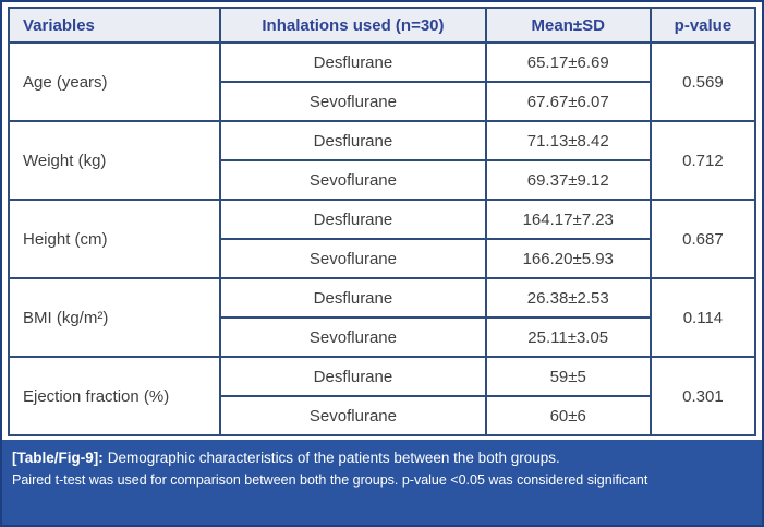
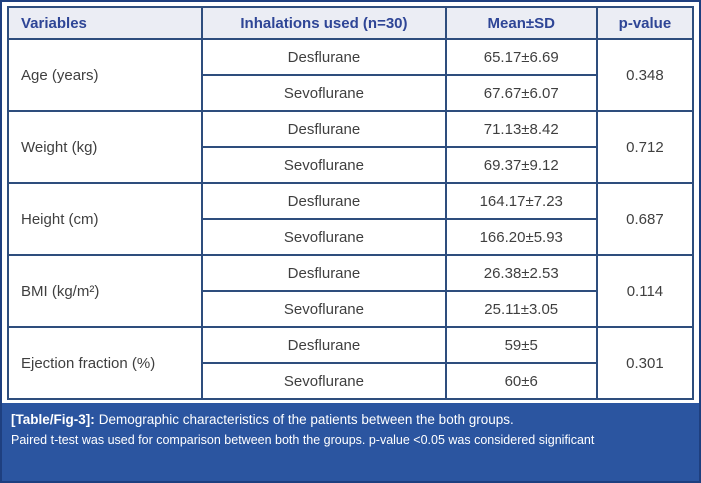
  Variables	Inhalations used (n=30)	Mean±SD	p-value
- Age (years)	Desflurane	65.17±6.69	0.569
+ Age (years)	Desflurane	65.17±6.69	0.348
  Sevoflurane	67.67±6.07
  Weight (kg)	Desflurane	71.13±8.42	0.712
  Sevoflurane	69.37±9.12
  Height (cm)	Desflurane	164.17±7.23	0.687
  Sevoflurane	166.20±5.93
  BMI (kg/m²)	Desflurane	26.38±2.53	0.114
  Sevoflurane	25.11±3.05
  Ejection fraction (%)	Desflurane	59±5	0.301
  Sevoflurane	60±6
- [Table/Fig-9]: Demographic characteristics of the patients between the both groups.
+ [Table/Fig-3]: Demographic characteristics of the patients between the both groups.
  Paired t-test was used for comparison between both the groups. p-value <0.05 was considered significant
